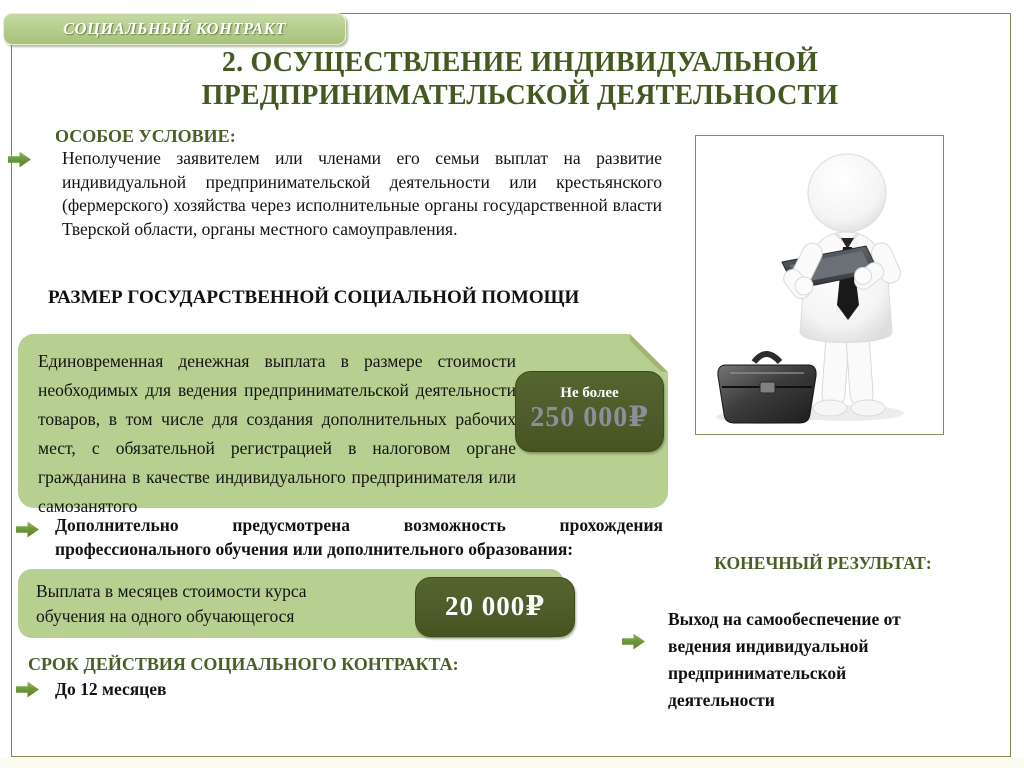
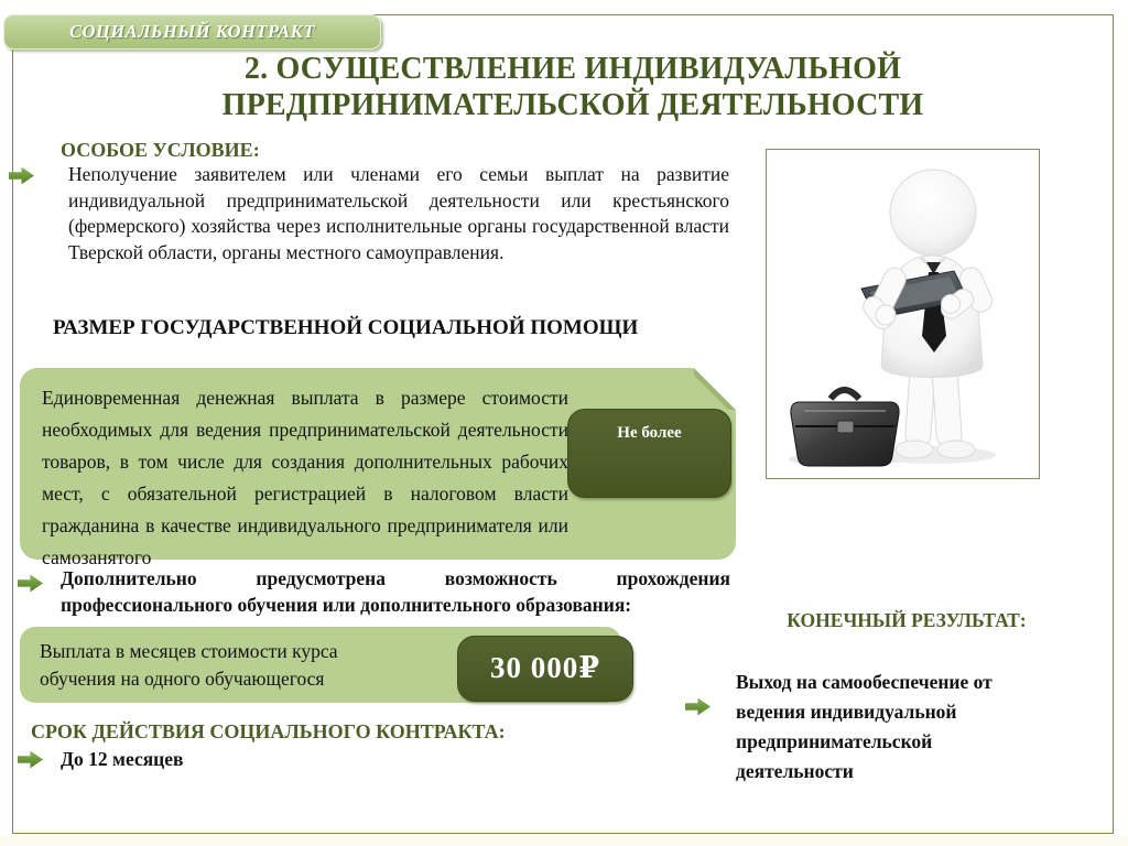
  СОЦИАЛЬНЫЙ КОНТРАКТ
  2. ОСУЩЕСТВЛЕНИЕ ИНДИВИДУАЛЬНОЙ
  ПРЕДПРИНИМАТЕЛЬСКОЙ ДЕЯТЕЛЬНОСТИ
  ОСОБОЕ УСЛОВИЕ:
  Неполучение заявителем или членами его семьи выплат на развитие индивидуальной предпринимательской деятельности или крестьянского (фермерского) хозяйства через исполнительные органы государственной власти Тверской области, органы местного самоуправления.
  РАЗМЕР ГОСУДАРСТВЕННОЙ СОЦИАЛЬНОЙ ПОМОЩИ
- Единовременная денежная выплата в размере стоимости необходимых для ведения предпринимательской деятельности товаров, в том числе для создания дополнительных рабочих мест, с обязательной регистрацией в налоговом органе гражданина в качестве индивидуального предпринимателя или самозанятого
+ Единовременная денежная выплата в размере стоимости необходимых для ведения предпринимательской деятельности товаров, в том числе для создания дополнительных рабочих мест, с обязательной регистрацией в налоговом власти гражданина в качестве индивидуального предпринимателя или самозанятого
  Не более
- 250 000₽
  Дополнительно предусмотрена возможность прохождения профессионального обучения или дополнительного образования:
  Выплата в месяцев стоимости курса обучения на одного обучающегося
- 20 000₽
+ 30 000₽
  СРОК ДЕЙСТВИЯ СОЦИАЛЬНОГО КОНТРАКТА:
  До 12 месяцев
  КОНЕЧНЫЙ РЕЗУЛЬТАТ:
  Выход на самообеспечение от ведения индивидуальной предпринимательской деятельности
